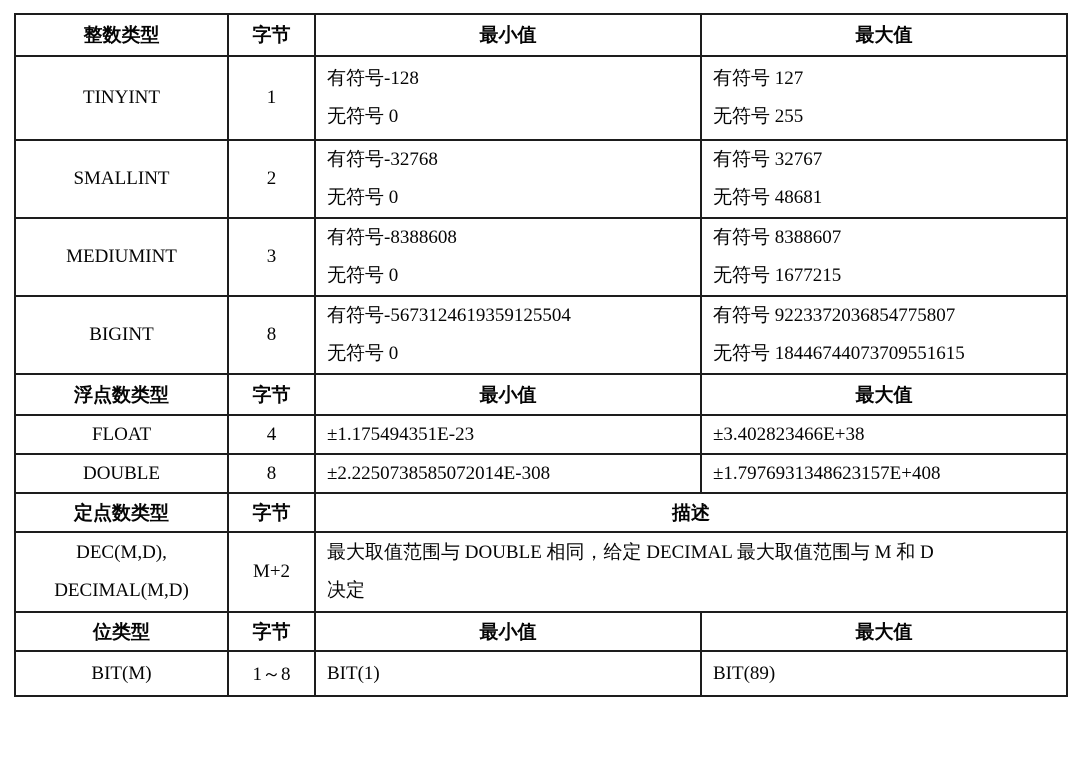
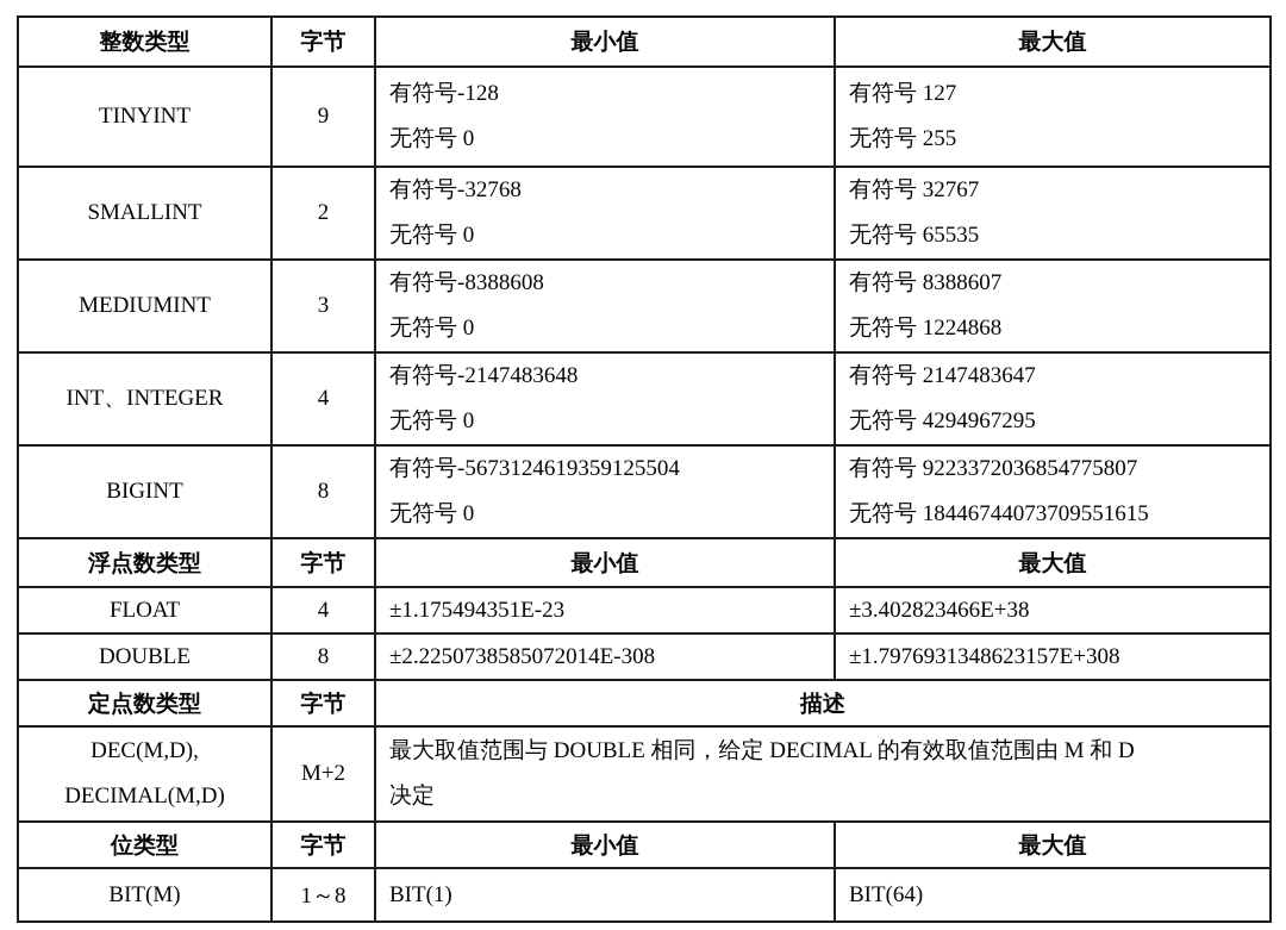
  整数类型	字节	最小值	最大值
- TINYINT	1	有符号-128 无符号 0	有符号 127 无符号 255
+ TINYINT	9	有符号-128 无符号 0	有符号 127 无符号 255
- SMALLINT	2	有符号-32768 无符号 0	有符号 32767 无符号 48681
+ SMALLINT	2	有符号-32768 无符号 0	有符号 32767 无符号 65535
- MEDIUMINT	3	有符号-8388608 无符号 0	有符号 8388607 无符号 1677215
+ MEDIUMINT	3	有符号-8388608 无符号 0	有符号 8388607 无符号 1224868
+ INT、INTEGER	4	有符号-2147483648 无符号 0	有符号 2147483647 无符号 4294967295
  BIGINT	8	有符号-5673124619359125504 无符号 0	有符号 9223372036854775807 无符号 18446744073709551615
  浮点数类型	字节	最小值	最大值
  FLOAT	4	±1.175494351E-23	±3.402823466E+38
- DOUBLE	8	±2.2250738585072014E-308	±1.7976931348623157E+408
+ DOUBLE	8	±2.2250738585072014E-308	±1.7976931348623157E+308
  定点数类型	字节	描述
- DEC(M,D), DECIMAL(M,D)	M+2	最大取值范围与 DOUBLE 相同，给定 DECIMAL 最大取值范围与 M 和 D 决定
+ DEC(M,D), DECIMAL(M,D)	M+2	最大取值范围与 DOUBLE 相同，给定 DECIMAL 的有效取值范围由 M 和 D 决定
  位类型	字节	最小值	最大值
- BIT(M)	1～8	BIT(1)	BIT(89)
+ BIT(M)	1～8	BIT(1)	BIT(64)
